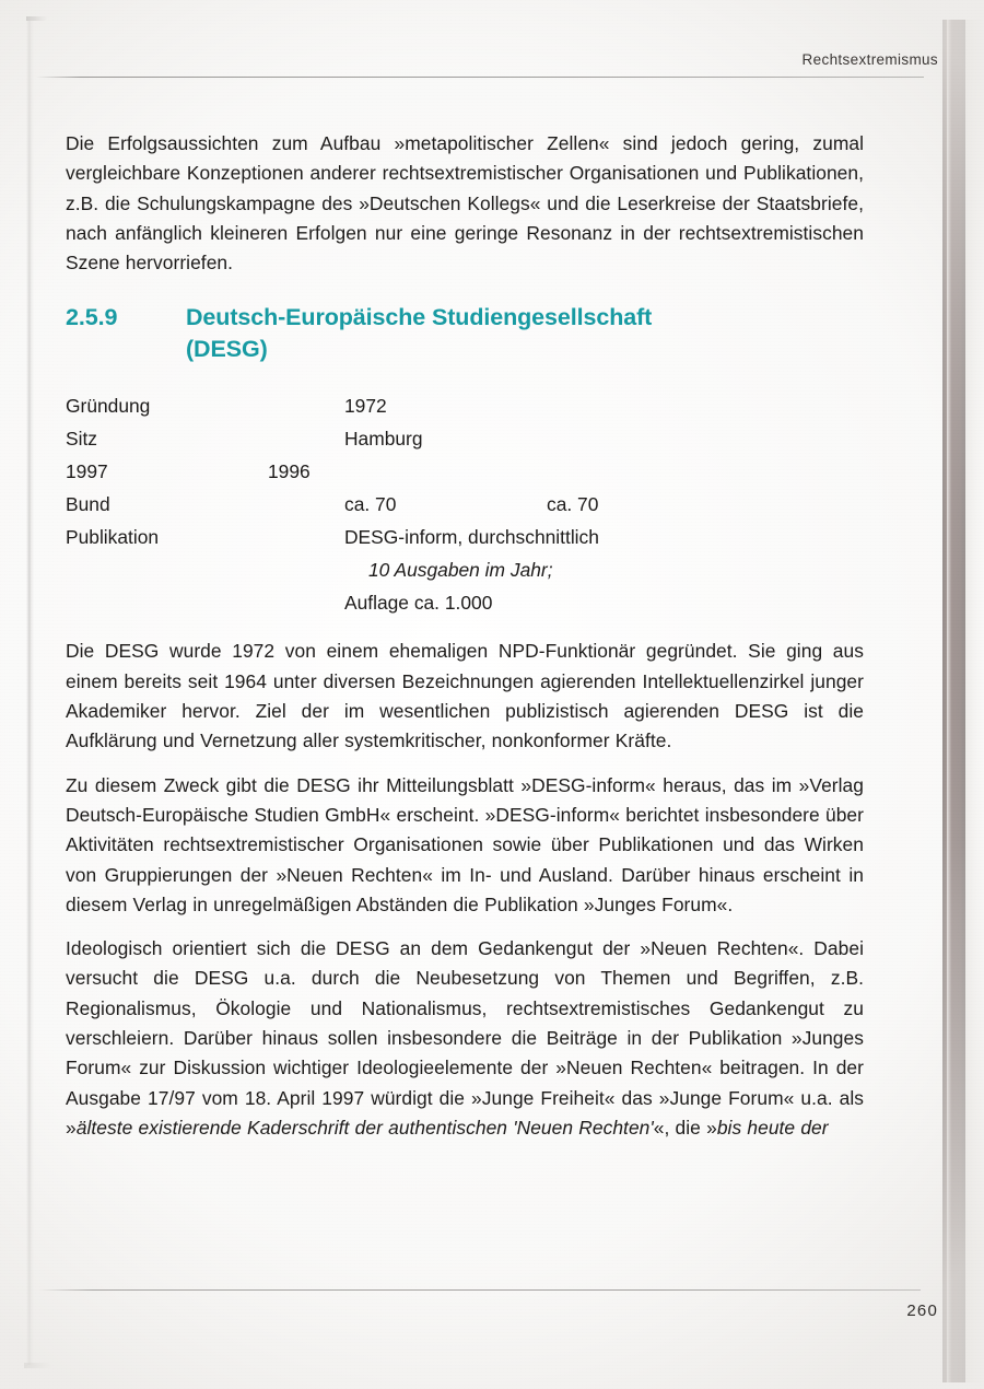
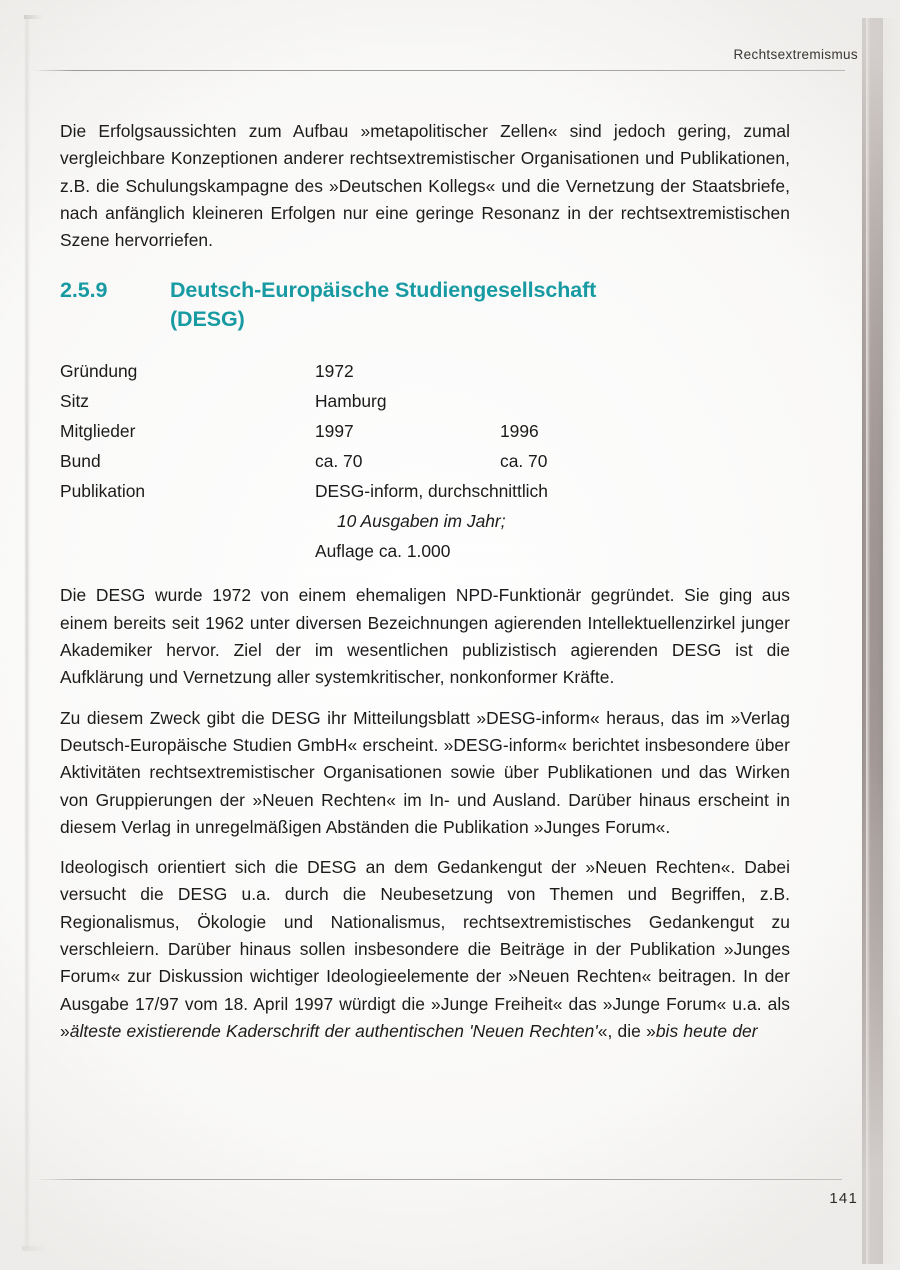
  Rechtsextremismus
- Die Erfolgsaussichten zum Aufbau »metapolitischer Zellen« sind jedoch gering, zumal vergleichbare Konzeptionen anderer rechtsextremistischer Organisationen und Publikationen, z.B. die Schulungskampagne des »Deutschen Kollegs« und die Leserkreise der Staatsbriefe, nach anfänglich kleineren Erfolgen nur eine geringe Resonanz in der rechtsextremistischen Szene hervorriefen.
+ Die Erfolgsaussichten zum Aufbau »metapolitischer Zellen« sind jedoch gering, zumal vergleichbare Konzeptionen anderer rechtsextremistischer Organisationen und Publikationen, z.B. die Schulungskampagne des »Deutschen Kollegs« und die Vernetzung der Staatsbriefe, nach anfänglich kleineren Erfolgen nur eine geringe Resonanz in der rechtsextremistischen Szene hervorriefen.
  2.5.9
  Deutsch-Europäische Studiengesellschaft (DESG)
  Gründung
  1972
  Sitz
  Hamburg
+ Mitglieder
  1997
  1996
  Bund
  ca. 70
  ca. 70
  Publikation
  DESG-inform, durchschnittlich
  10 Ausgaben im Jahr;
  Auflage ca. 1.000
- Die DESG wurde 1972 von einem ehemaligen NPD-Funktionär gegründet. Sie ging aus einem bereits seit 1964 unter diversen Bezeichnungen agierenden Intellektuellenzirkel junger Akademiker hervor. Ziel der im wesentlichen publizistisch agierenden DESG ist die Aufklärung und Vernetzung aller systemkritischer, nonkonformer Kräfte.
+ Die DESG wurde 1972 von einem ehemaligen NPD-Funktionär gegründet. Sie ging aus einem bereits seit 1962 unter diversen Bezeichnungen agierenden Intellektuellenzirkel junger Akademiker hervor. Ziel der im wesentlichen publizistisch agierenden DESG ist die Aufklärung und Vernetzung aller systemkritischer, nonkonformer Kräfte.
  Zu diesem Zweck gibt die DESG ihr Mitteilungsblatt »DESG-inform« heraus, das im »Verlag Deutsch-Europäische Studien GmbH« erscheint. »DESG-inform« berichtet insbesondere über Aktivitäten rechtsextremistischer Organisationen sowie über Publikationen und das Wirken von Gruppierungen der »Neuen Rechten« im In- und Ausland. Darüber hinaus erscheint in diesem Verlag in unregelmäßigen Abständen die Publikation »Junges Forum«.
  Ideologisch orientiert sich die DESG an dem Gedankengut der »Neuen Rechten«. Dabei versucht die DESG u.a. durch die Neubesetzung von Themen und Begriffen, z.B. Regionalismus, Ökologie und Nationalismus, rechtsextremistisches Gedankengut zu verschleiern. Darüber hinaus sollen insbesondere die Beiträge in der Publikation »Junges Forum« zur Diskussion wichtiger Ideologieelemente der »Neuen Rechten« beitragen. In der Ausgabe 17/97 vom 18. April 1997 würdigt die »Junge Freiheit« das »Junge Forum« u.a. als »älteste existierende Kaderschrift der authentischen 'Neuen Rechten'«, die »bis heute der
- 260
+ 141
